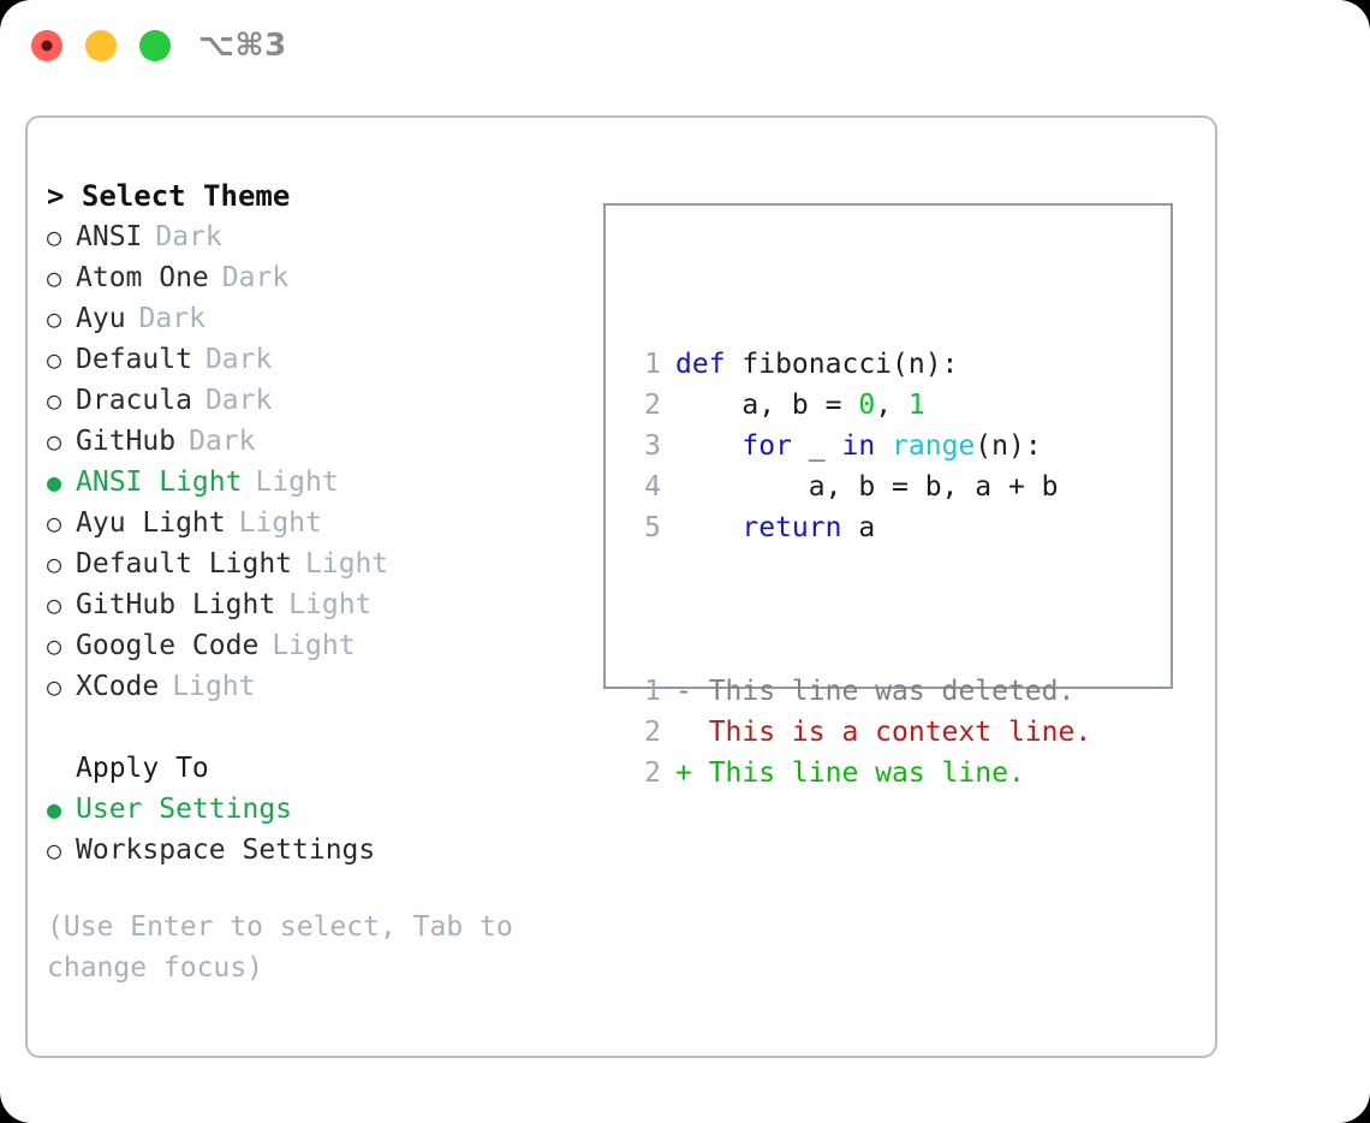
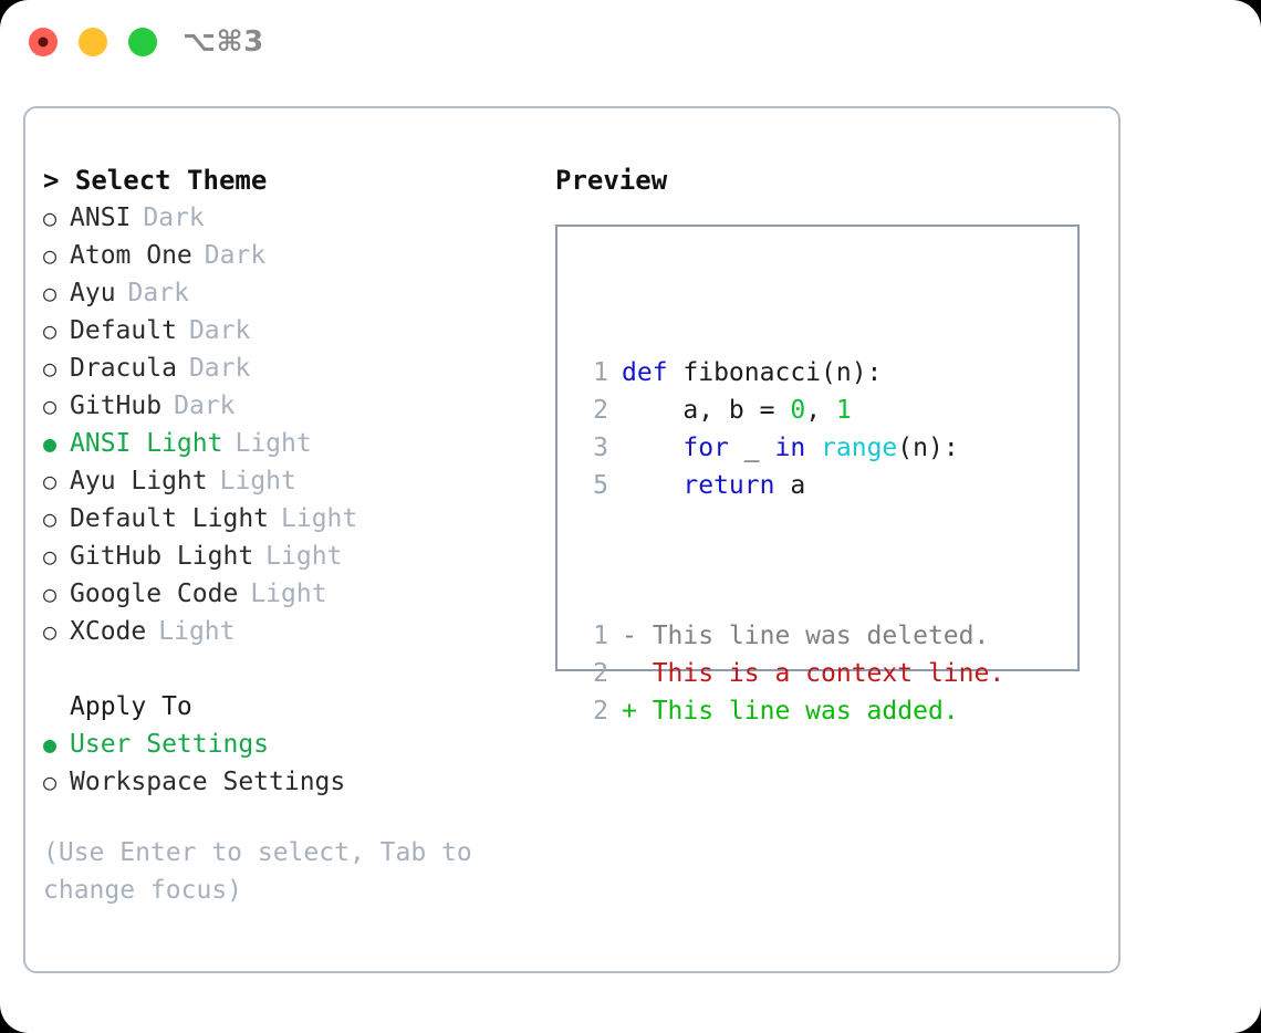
  ⌥⌘3
  > Select Theme
  ○
  ANSI
  Dark
  ○
  Atom One
  Dark
  ○
  Ayu
  Dark
  ○
  Default
  Dark
  ○
  Dracula
  Dark
  ○
  GitHub
  Dark
  ●
  ANSI Light
  Light
  ○
  Ayu Light
  Light
  ○
  Default Light
  Light
  ○
  GitHub Light
  Light
  ○
  Google Code
  Light
  ○
  XCode
  Light
  Apply To
  ●
  User Settings
  ○
  Workspace Settings
  (Use Enter to select, Tab to change focus)
+ Preview
  1
  def fibonacci(n):
  2
  a, b = 0, 1
  3
  for _ in range(n):
- 4
- a, b = b, a + b
  5
  return a
  1
  - This line was deleted.
  2
  This is a context line.
  2
- + This line was line.
+ + This line was added.
